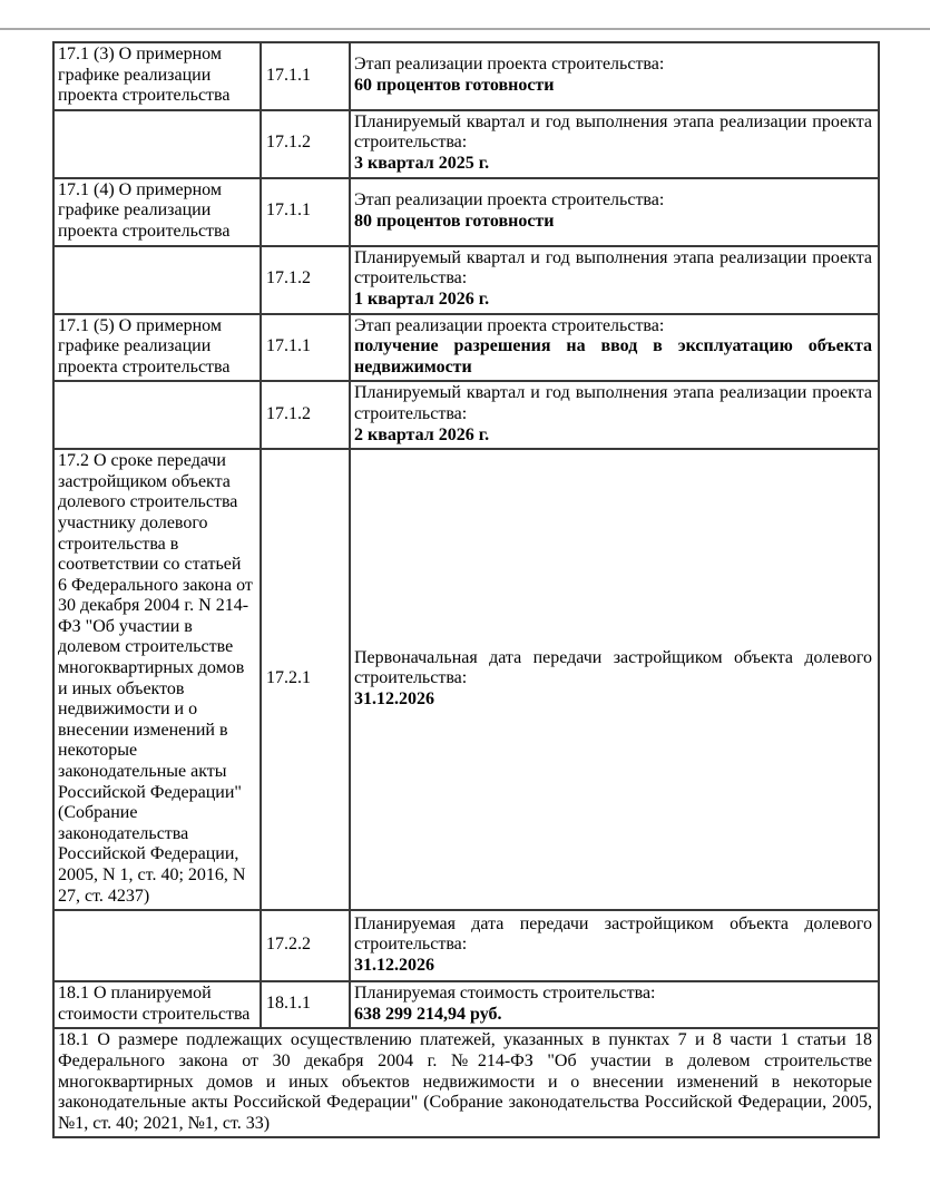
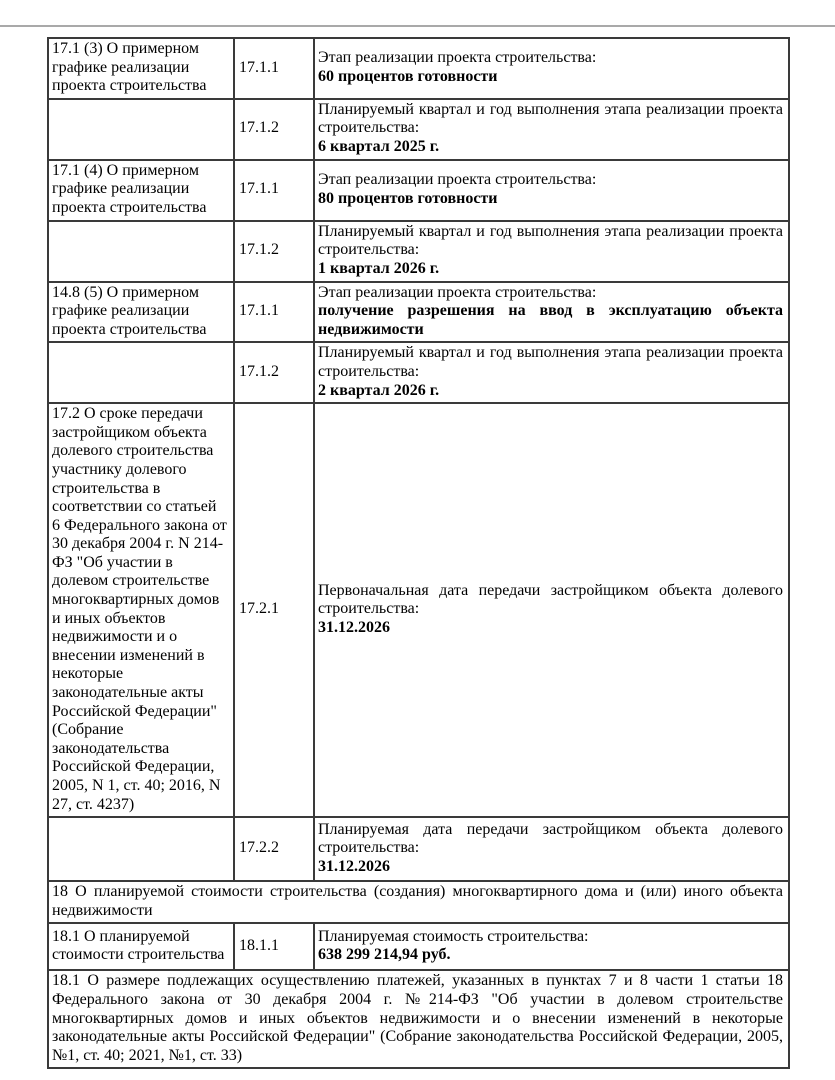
  17.1 (3) О примерном графике реализации проекта строительства	17.1.1	Этап реализации проекта строительства:60 процентов готовности
- 	17.1.2	Планируемый квартал и год выполнения этапа реализации проекта строительства:3 квартал 2025 г.
+ 	17.1.2	Планируемый квартал и год выполнения этапа реализации проекта строительства:6 квартал 2025 г.
  17.1 (4) О примерном графике реализации проекта строительства	17.1.1	Этап реализации проекта строительства:80 процентов готовности
  	17.1.2	Планируемый квартал и год выполнения этапа реализации проекта строительства:1 квартал 2026 г.
- 17.1 (5) О примерном графике реализации проекта строительства	17.1.1	Этап реализации проекта строительства:получение разрешения на ввод в эксплуатацию объекта недвижимости
+ 14.8 (5) О примерном графике реализации проекта строительства	17.1.1	Этап реализации проекта строительства:получение разрешения на ввод в эксплуатацию объекта недвижимости
  	17.1.2	Планируемый квартал и год выполнения этапа реализации проекта строительства:2 квартал 2026 г.
  17.2 О сроке передачи застройщиком объекта долевого строительства участнику долевого строительства в соответствии со статьей 6 Федерального закона от 30 декабря 2004 г. N 214-ФЗ "Об участии в долевом строительстве многоквартирных домов и иных объектов недвижимости и о внесении изменений в некоторые законодательные акты Российской Федерации" (Собрание законодательства Российской Федерации, 2005, N 1, ст. 40; 2016, N 27, ст. 4237)	17.2.1	Первоначальная дата передачи застройщиком объекта долевого строительства:31.12.2026
  	17.2.2	Планируемая дата передачи застройщиком объекта долевого строительства:31.12.2026
+ 18 О планируемой стоимости строительства (создания) многоквартирного дома и (или) иного объекта недвижимости
  18.1 О планируемой стоимости строительства	18.1.1	Планируемая стоимость строительства:638 299 214,94 руб.
  18.1 О размере подлежащих осуществлению платежей, указанных в пунктах 7 и 8 части 1 статьи 18 Федерального закона от 30 декабря 2004 г. №214-ФЗ "Об участии в долевом строительстве многоквартирных домов и иных объектов недвижимости и о внесении изменений в некоторые законодательные акты Российской Федерации" (Собрание законодательства Российской Федерации, 2005, №1, ст. 40; 2021, №1, ст. 33)
